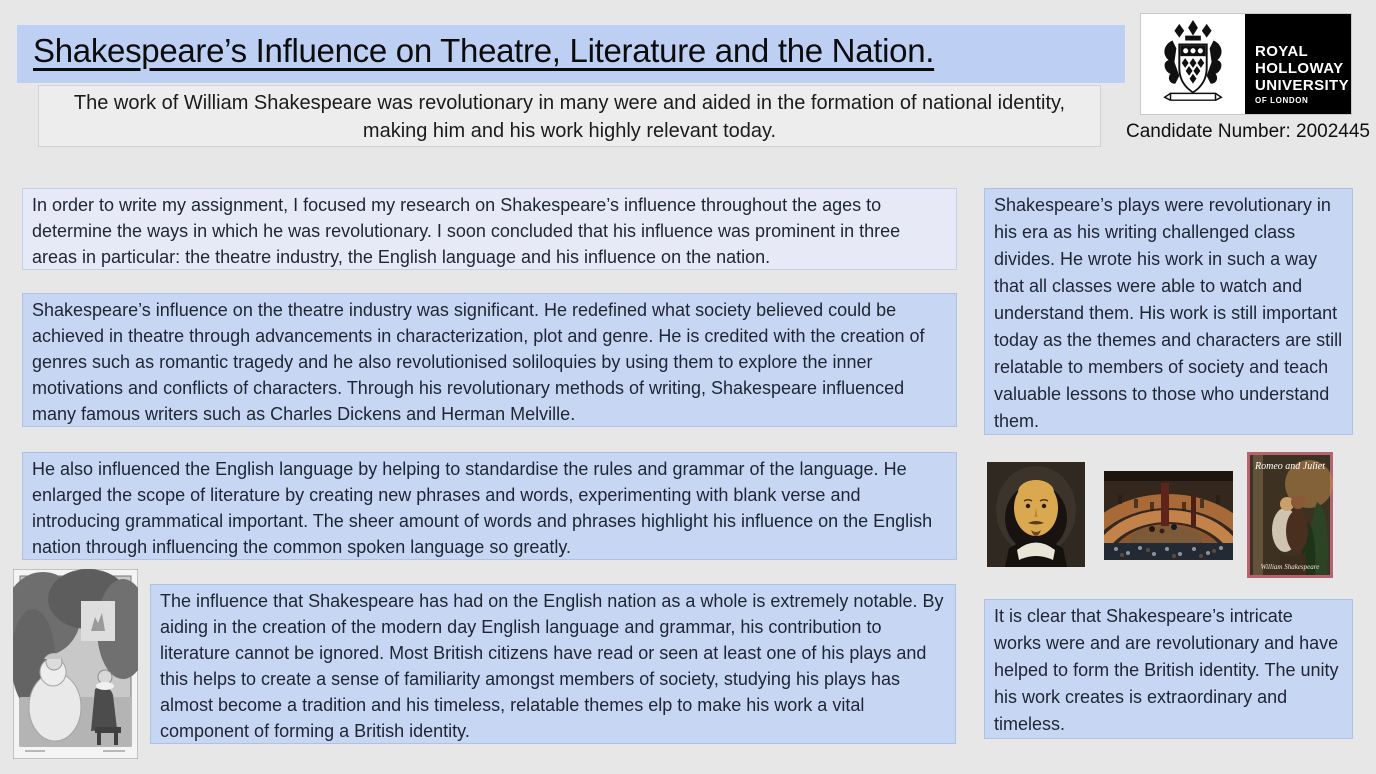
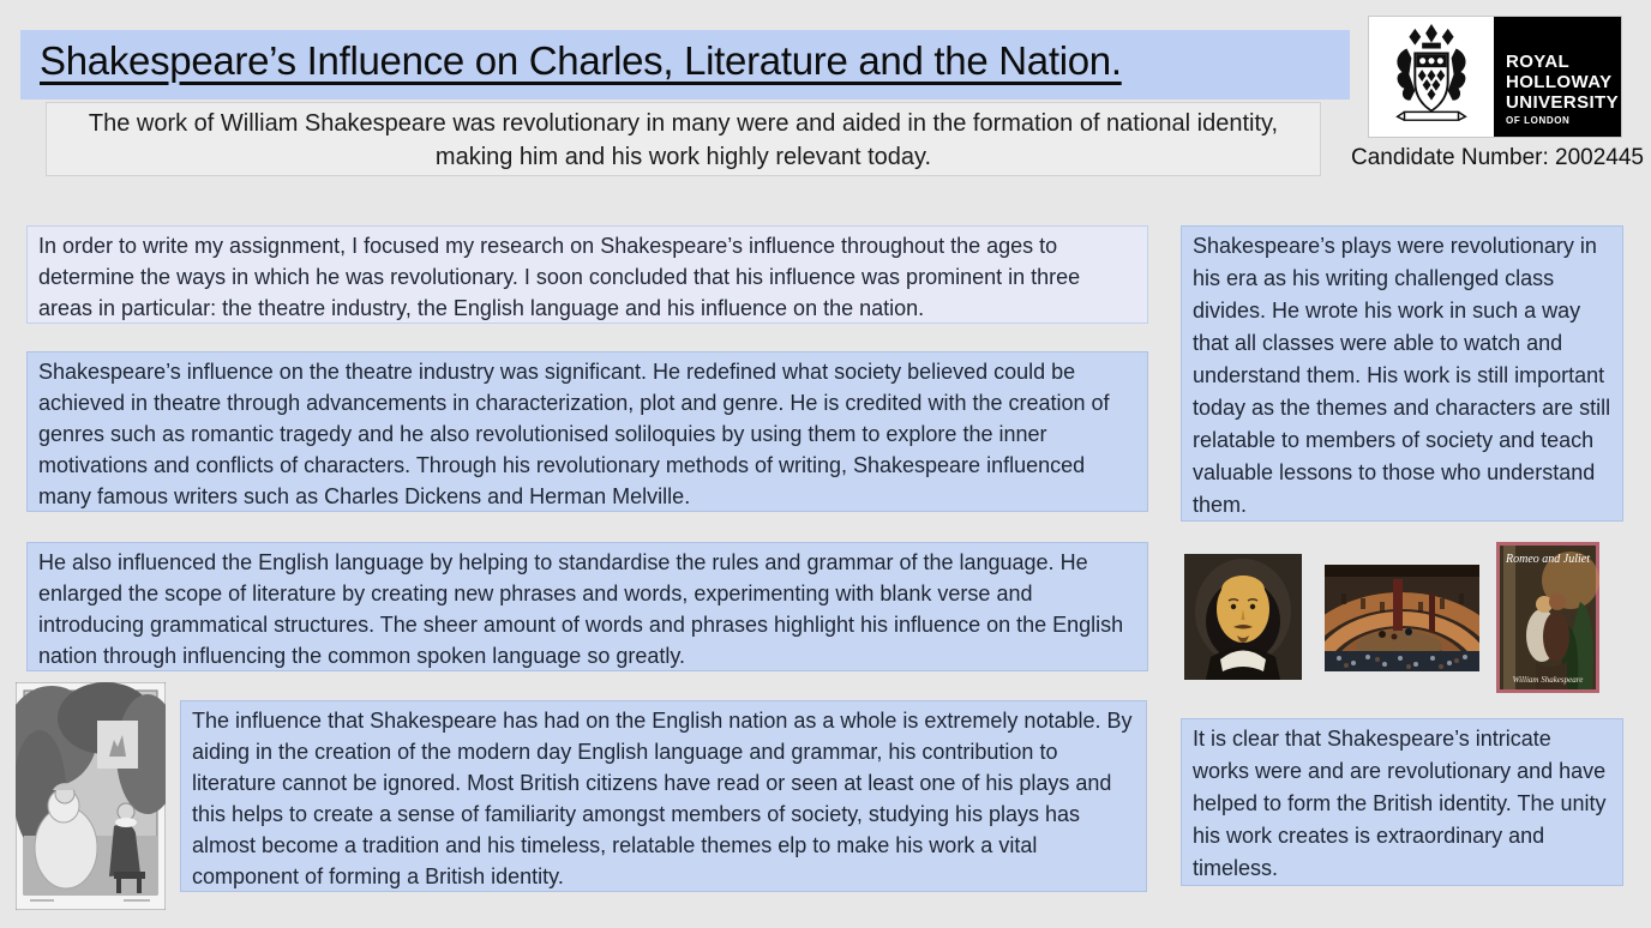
- Shakespeare’s Influence on Theatre, Literature and the Nation.
+ Shakespeare’s Influence on Charles, Literature and the Nation.
  The work of William Shakespeare was revolutionary in many were and aided in the formation of national identity, making him and his work highly relevant today.
  ROYAL
  HOLLOWAY
  UNIVERSITY
  OF LONDON
  Candidate Number: 2002445
  In order to write my assignment, I focused my research on Shakespeare’s influence throughout the ages to determine the ways in which he was revolutionary. I soon concluded that his influence was prominent in three areas in particular: the theatre industry, the English language and his influence on the nation.
  Shakespeare’s influence on the theatre industry was significant. He redefined what society believed could be achieved in theatre through advancements in characterization, plot and genre. He is credited with the creation of genres such as romantic tragedy and he also revolutionised soliloquies by using them to explore the inner motivations and conflicts of characters. Through his revolutionary methods of writing, Shakespeare influenced many famous writers such as Charles Dickens and Herman Melville.
- He also influenced the English language by helping to standardise the rules and grammar of the language. He enlarged the scope of literature by creating new phrases and words, experimenting with blank verse and introducing grammatical important. The sheer amount of words and phrases highlight his influence on the English nation through influencing the common spoken language so greatly.
+ He also influenced the English language by helping to standardise the rules and grammar of the language. He enlarged the scope of literature by creating new phrases and words, experimenting with blank verse and introducing grammatical structures. The sheer amount of words and phrases highlight his influence on the English nation through influencing the common spoken language so greatly.
  The influence that Shakespeare has had on the English nation as a whole is extremely notable. By aiding in the creation of the modern day English language and grammar, his contribution to literature cannot be ignored. Most British citizens have read or seen at least one of his plays and this helps to create a sense of familiarity amongst members of society, studying his plays has almost become a tradition and his timeless, relatable themes elp to make his work a vital component of forming a British identity.
  Shakespeare’s plays were revolutionary in his era as his writing challenged class divides. He wrote his work in such a way that all classes were able to watch and understand them. His work is still important today as the themes and characters are still relatable to members of society and teach valuable lessons to those who understand them.
  It is clear that Shakespeare’s intricate works were and are revolutionary and have helped to form the British identity. The unity his work creates is extraordinary and timeless.
  Romeo and Juliet
  William Shakespeare
